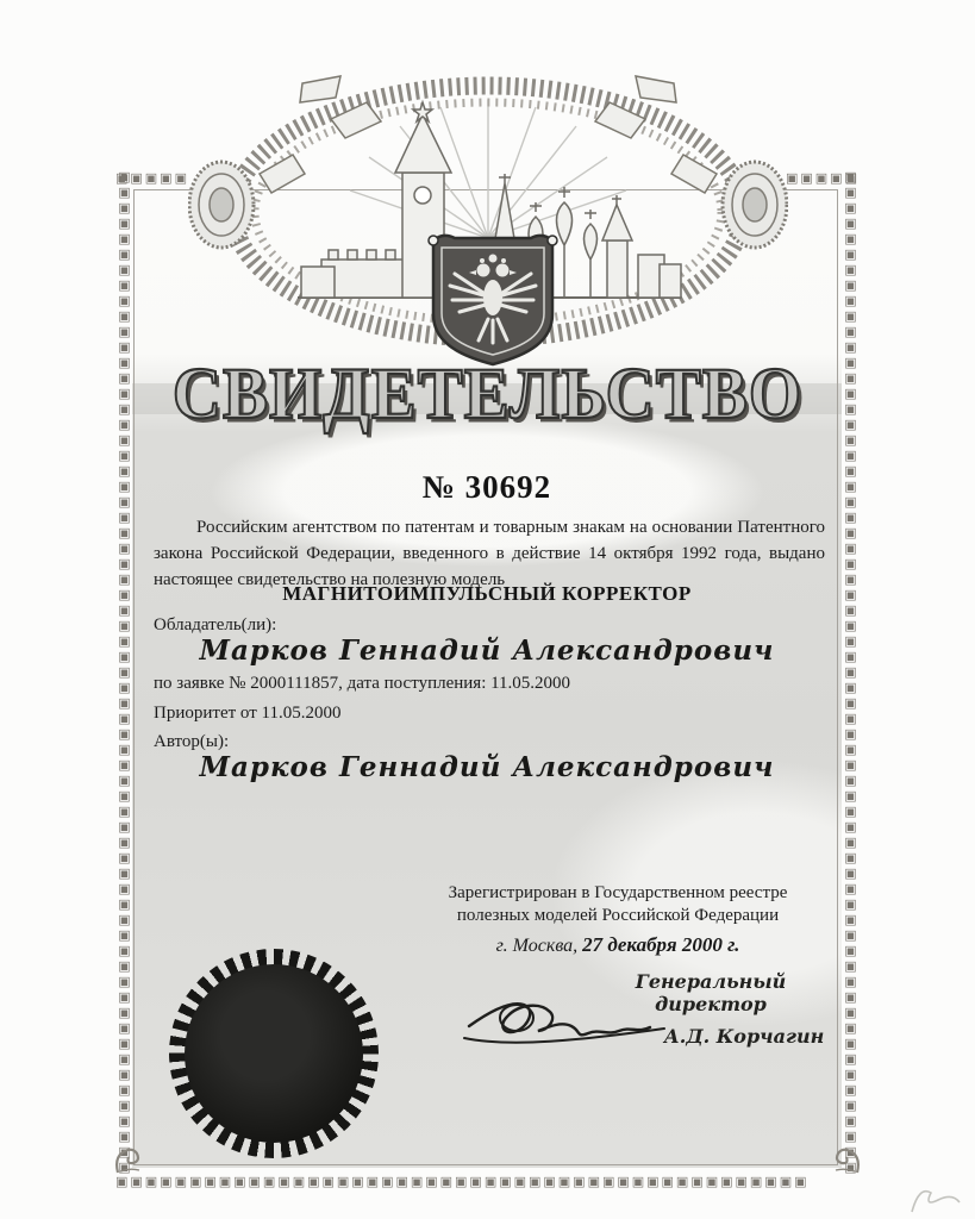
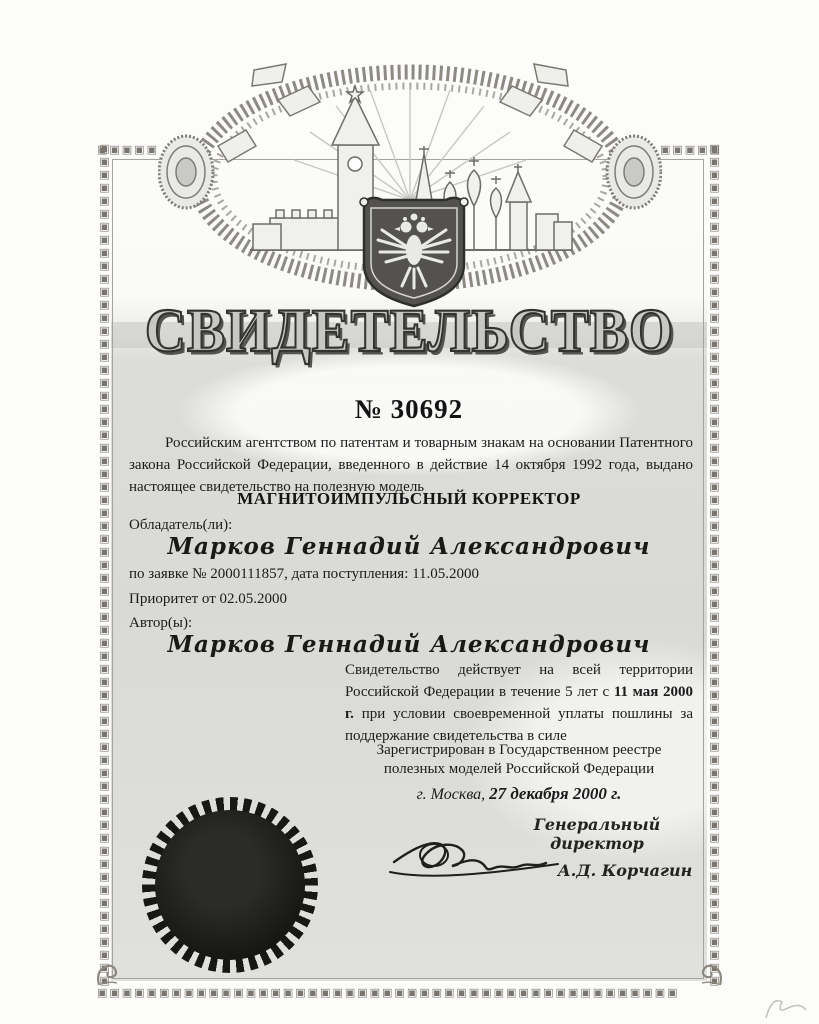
  ▣▣▣▣▣▣▣▣▣▣▣▣▣▣▣▣▣▣▣▣▣▣▣▣▣▣▣▣▣▣▣▣▣▣▣▣▣▣▣▣▣▣▣▣▣▣▣▣▣▣▣▣▣▣▣▣▣▣▣▣▣▣▣▣
  ▣▣▣▣▣▣▣▣▣▣▣▣▣▣▣▣▣▣▣▣▣▣▣▣▣▣▣▣▣▣▣▣▣▣▣▣▣▣▣▣▣▣▣▣▣▣▣▣▣▣▣▣▣▣▣▣▣▣▣▣▣▣▣▣
  ▣▣▣▣▣
  ▣▣▣▣▣
  ▣▣▣▣▣▣▣▣▣▣▣▣▣▣▣▣▣▣▣▣▣▣▣▣▣▣▣▣▣▣▣▣▣▣▣▣▣▣▣▣▣▣▣▣▣▣▣
  СВИДЕТЕЛЬСТВО
  № 30692
  Российским агентством по патентам и товарным знакам на основании Патентного закона Российской Федерации, введенного в действие 14 октября 1992 года, выдано настоящее свидетельство на полезную модель
  МАГНИТОИМПУЛЬСНЫЙ КОРРЕКТОР
  Обладатель(ли):
  Марков Геннадий Александрович
  по заявке № 2000111857, дата поступления: 11.05.2000
- Приоритет от 11.05.2000
+ Приоритет от 02.05.2000
  Автор(ы):
  Марков Геннадий Александрович
+ Свидетельство действует на всей территории Российской Федерации в течение 5 лет с 11 мая 2000 г. при условии своевременной уплаты пошлины за поддержание свидетельства в силе
  Зарегистрирован в Государственном реестре полезных моделей Российской Федерации
  г. Москва, 27 декабря 2000 г.
  Генеральный директор
  А.Д. Корчагин
